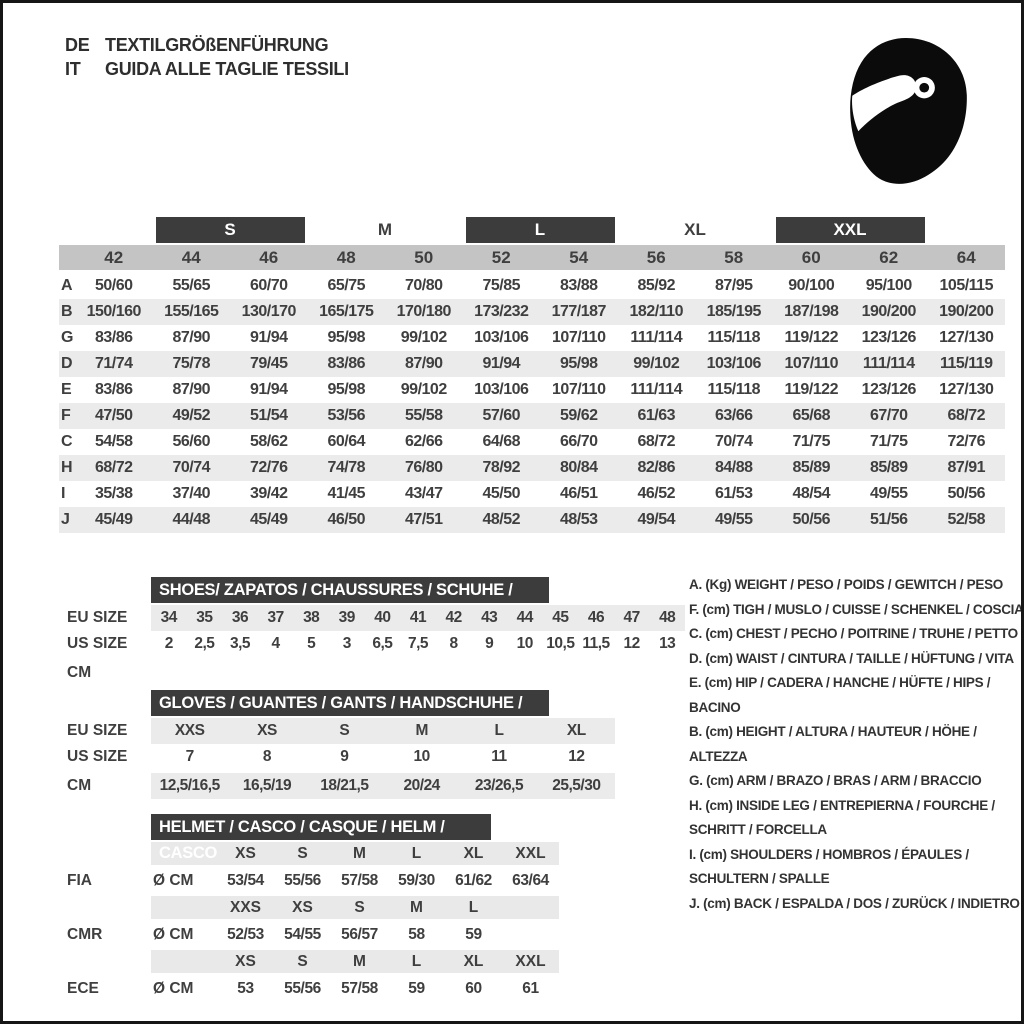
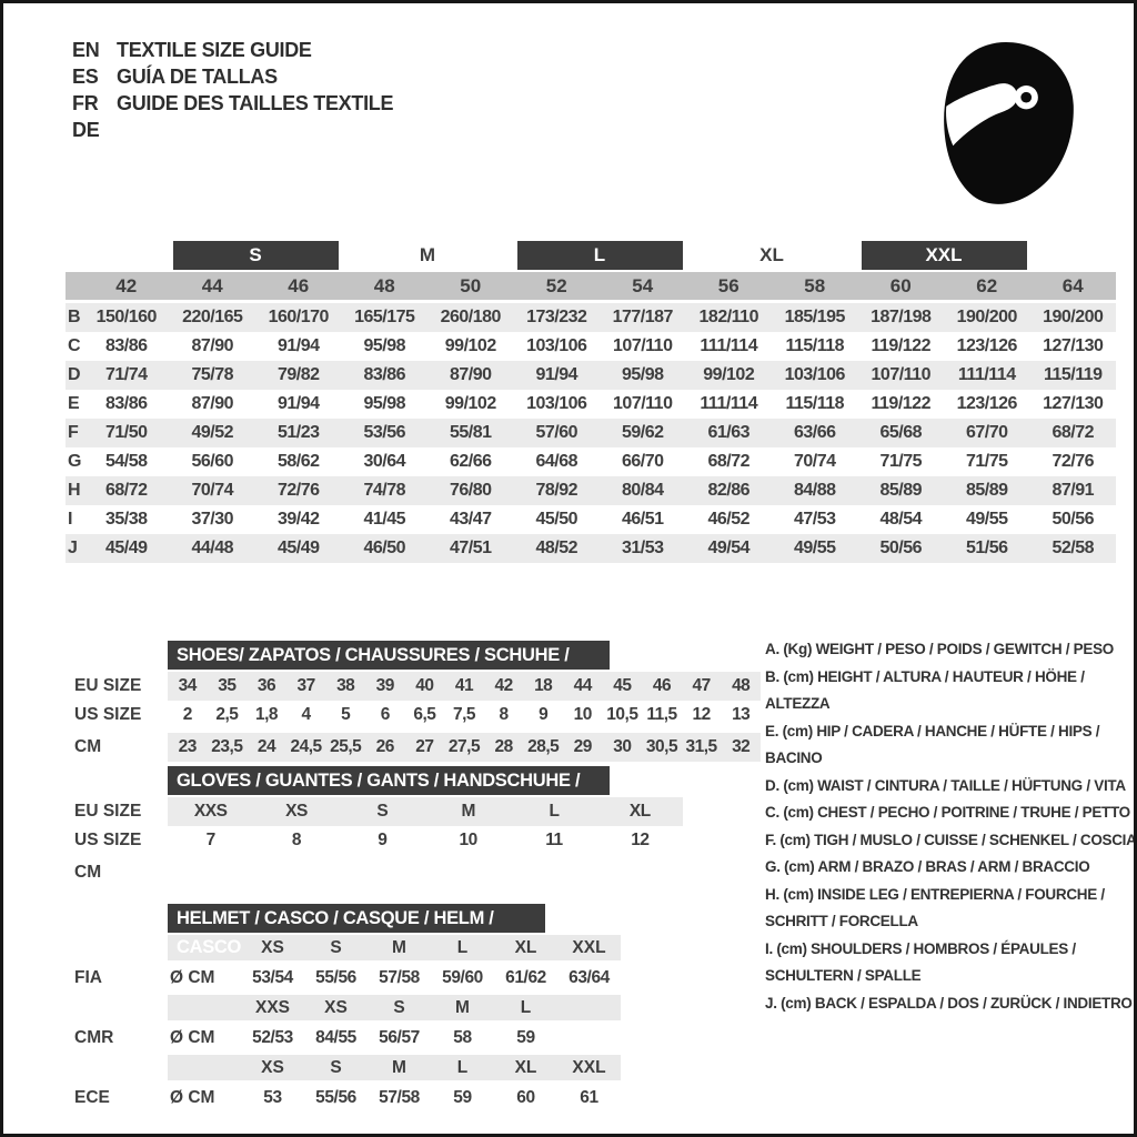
+ EN
+ TEXTILE SIZE GUIDE
+ ES
+ GUÍA DE TALLAS
+ FR
+ GUIDE DES TAILLES TEXTILE
  DE
- TEXTILGRÖßENFÜHRUNG
- IT
- GUIDA ALLE TAGLIE TESSILI
  S
  M
  L
  XL
  XXL
  42
  44
  46
  48
  50
  52
  54
  56
  58
  60
  62
  64
- A
- 50/60
- 55/65
- 60/70
- 65/75
- 70/80
- 75/85
- 83/88
- 85/92
- 87/95
- 90/100
- 95/100
- 105/115
  B
  150/160
- 155/165
+ 220/165
- 130/170
+ 160/170
  165/175
- 170/180
+ 260/180
  173/232
  177/187
  182/110
  185/195
  187/198
  190/200
  190/200
- G
+ C
  83/86
  87/90
  91/94
  95/98
  99/102
  103/106
  107/110
  111/114
  115/118
  119/122
  123/126
  127/130
  D
  71/74
  75/78
- 79/45
+ 79/82
  83/86
  87/90
  91/94
  95/98
  99/102
  103/106
  107/110
  111/114
  115/119
  E
  83/86
  87/90
  91/94
  95/98
  99/102
  103/106
  107/110
  111/114
  115/118
  119/122
  123/126
  127/130
  F
- 47/50
+ 71/50
  49/52
- 51/54
+ 51/23
  53/56
- 55/58
+ 55/81
  57/60
  59/62
  61/63
  63/66
  65/68
  67/70
  68/72
- C
+ G
  54/58
  56/60
  58/62
- 60/64
+ 30/64
  62/66
  64/68
  66/70
  68/72
  70/74
  71/75
  71/75
  72/76
  H
  68/72
  70/74
  72/76
  74/78
  76/80
  78/92
  80/84
  82/86
  84/88
  85/89
  85/89
  87/91
  I
  35/38
- 37/40
+ 37/30
  39/42
  41/45
  43/47
  45/50
  46/51
  46/52
- 61/53
+ 47/53
  48/54
  49/55
  50/56
  J
  45/49
  44/48
  45/49
  46/50
  47/51
  48/52
- 48/53
+ 31/53
  49/54
  49/55
  50/56
  51/56
  52/58
  SHOES/ ZAPATOS / CHAUSSURES / SCHUHE /
  EU SIZE
  34
  35
  36
  37
  38
  39
  40
  41
  42
- 43
+ 18
  44
  45
  46
  47
  48
  US SIZE
  2
  2,5
- 3,5
+ 1,8
  4
  5
- 3
+ 6
  6,5
  7,5
  8
  9
  10
  10,5
  11,5
  12
  13
  CM
+ 23
+ 23,5
+ 24
+ 24,5
+ 25,5
+ 26
+ 27
+ 27,5
+ 28
+ 28,5
+ 29
+ 30
+ 30,5
+ 31,5
+ 32
  GLOVES / GUANTES / GANTS / HANDSCHUHE /
  EU SIZE
  XXS
  XS
  S
  M
  L
  XL
  US SIZE
  7
  8
  9
  10
  11
  12
  CM
- 12,5/16,5
- 16,5/19
- 18/21,5
- 20/24
- 23/26,5
- 25,5/30
  HELMET / CASCO / CASQUE / HELM /
  XS
  S
  M
  L
  XL
  XXL
  FIA
  Ø CM
  53/54
  55/56
  57/58
- 59/30
+ 59/60
  61/62
  63/64
  XXS
  XS
  S
  M
  L
  CMR
  Ø CM
  52/53
- 54/55
+ 84/55
  56/57
  58
  59
  XS
  S
  M
  L
  XL
  XXL
  ECE
  Ø CM
  53
  55/56
  57/58
  59
  60
  61
  A. (Kg) WEIGHT / PESO / POIDS / GEWITCH / PESO
- F. (cm) TIGH / MUSLO / CUISSE / SCHENKEL / COSCIA
+ B. (cm) HEIGHT / ALTURA / HAUTEUR / HÖHE / ALTEZZA
- C. (cm) CHEST / PECHO / POITRINE / TRUHE / PETTO
+ E. (cm) HIP / CADERA / HANCHE / HÜFTE / HIPS / BACINO
  D. (cm) WAIST / CINTURA / TAILLE / HÜFTUNG / VITA
- E. (cm) HIP / CADERA / HANCHE / HÜFTE / HIPS / BACINO
+ C. (cm) CHEST / PECHO / POITRINE / TRUHE / PETTO
- B. (cm) HEIGHT / ALTURA / HAUTEUR / HÖHE / ALTEZZA
+ F. (cm) TIGH / MUSLO / CUISSE / SCHENKEL / COSCIA
  G. (cm) ARM / BRAZO / BRAS / ARM / BRACCIO
  H. (cm) INSIDE LEG / ENTREPIERNA / FOURCHE / SCHRITT / FORCELLA
  I. (cm) SHOULDERS / HOMBROS / ÉPAULES / SCHULTERN / SPALLE
  J. (cm) BACK / ESPALDA / DOS / ZURÜCK / INDIETRO
